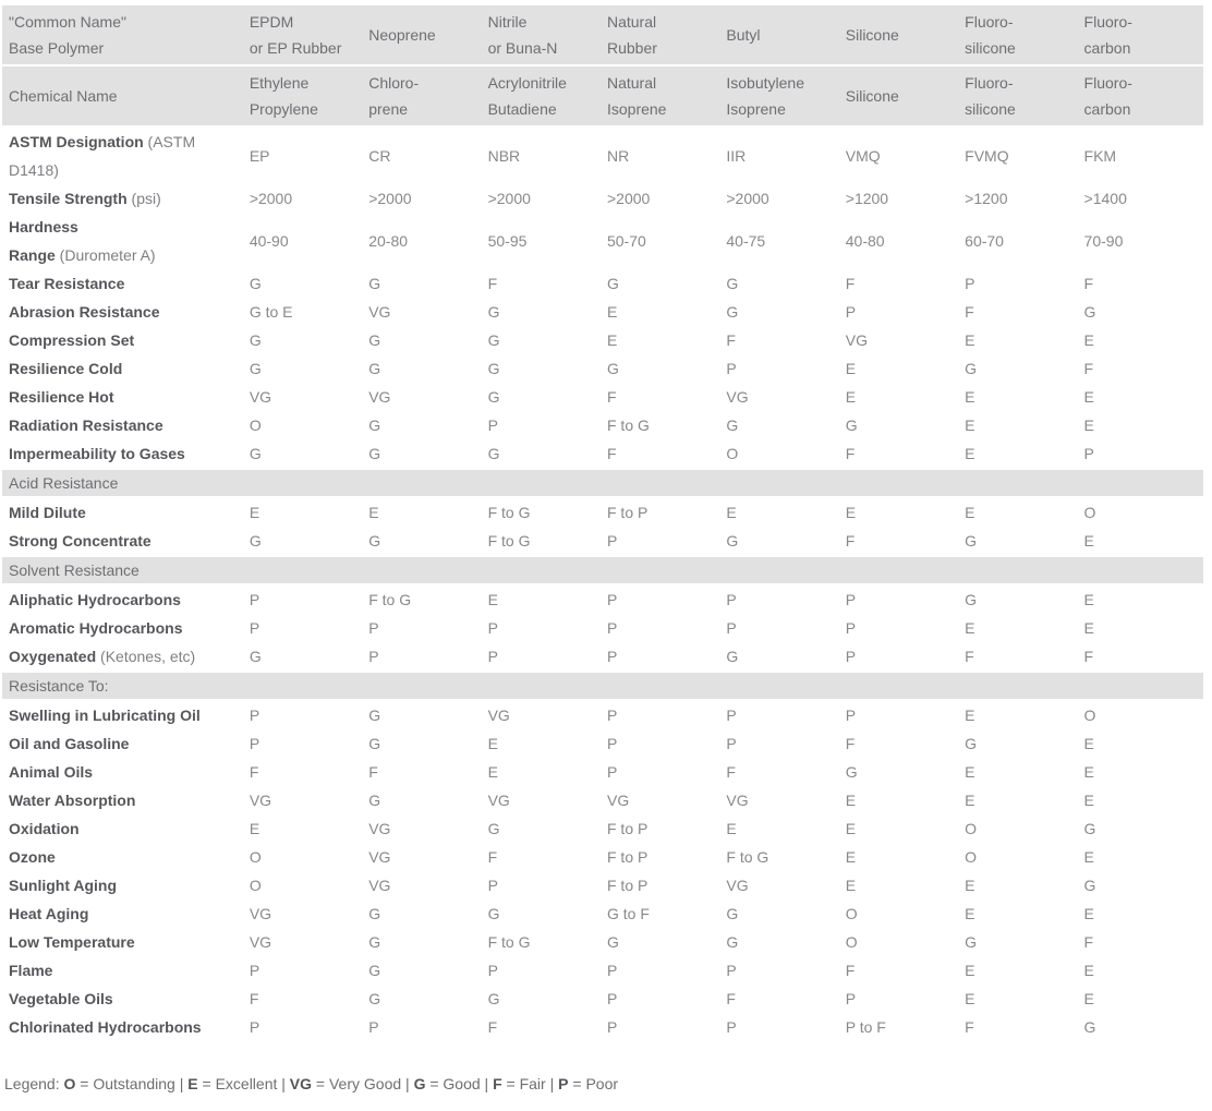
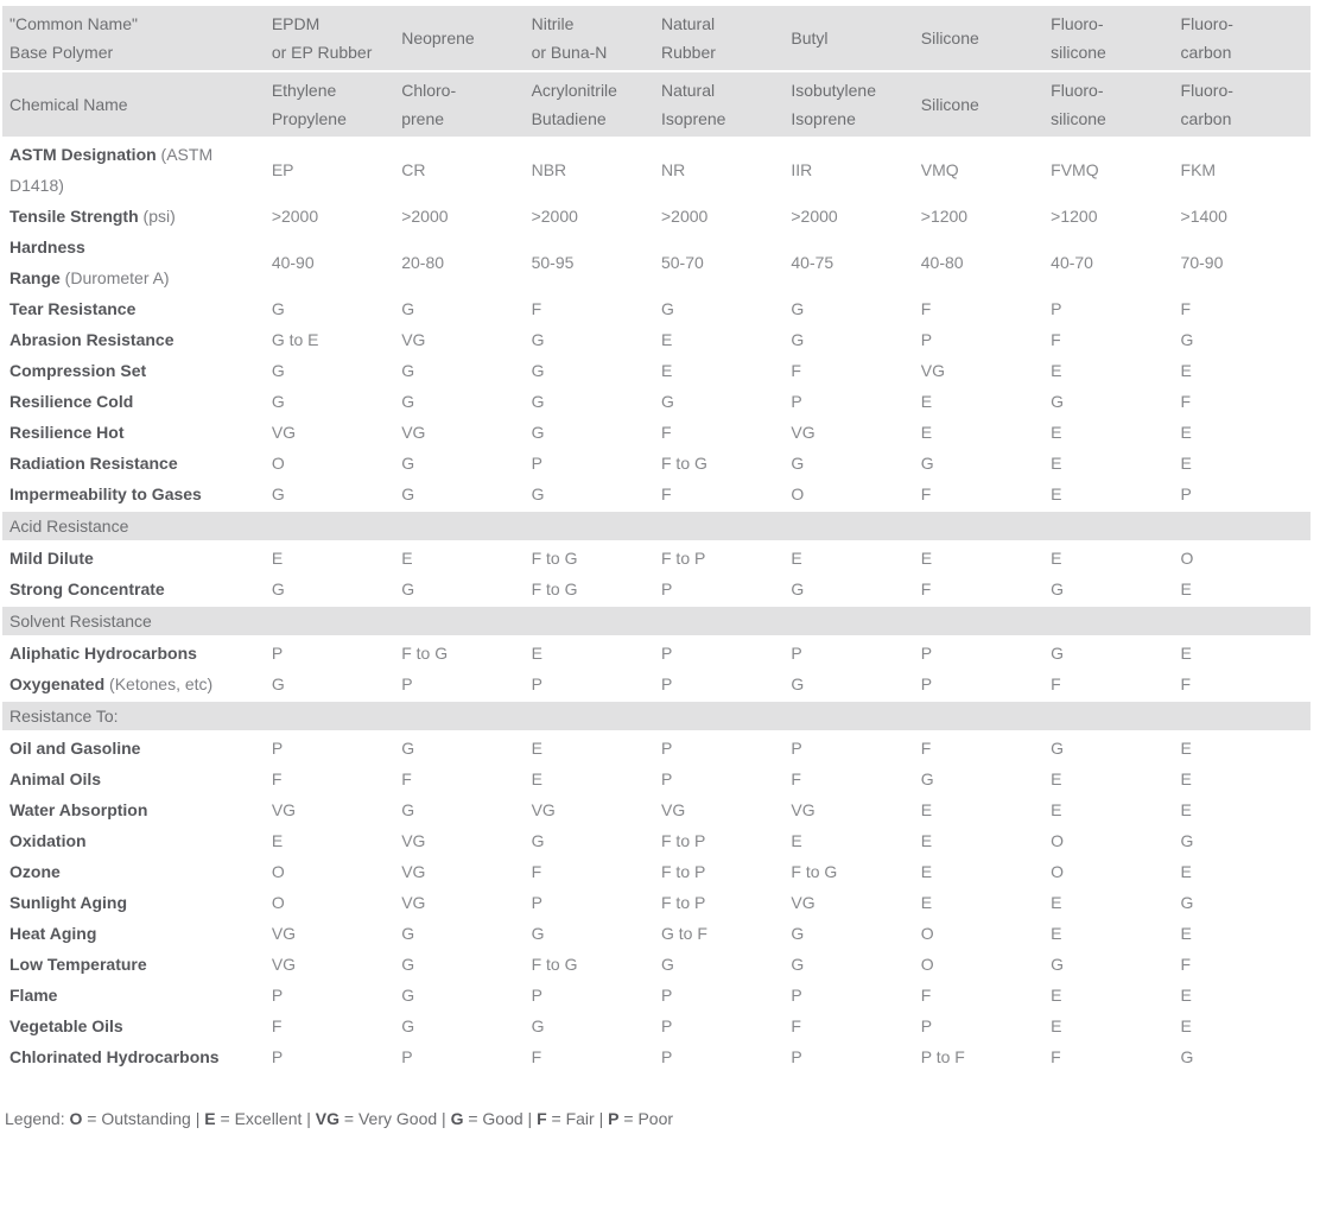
  "Common Name" Base Polymer	EPDM or EP Rubber	Neoprene	Nitrile or Buna-N	Natural Rubber	Butyl	Silicone	Fluoro- silicone	Fluoro- carbon
  Chemical Name	Ethylene Propylene	Chloro- prene	Acrylonitrile Butadiene	Natural Isoprene	Isobutylene Isoprene	Silicone	Fluoro- silicone	Fluoro- carbon
  ASTM Designation (ASTM D1418)	EP	CR	NBR	NR	IIR	VMQ	FVMQ	FKM
  Tensile Strength (psi)	>2000	>2000	>2000	>2000	>2000	>1200	>1200	>1400
- Hardness Range (Durometer A)	40-90	20-80	50-95	50-70	40-75	40-80	60-70	70-90
+ Hardness Range (Durometer A)	40-90	20-80	50-95	50-70	40-75	40-80	40-70	70-90
  Tear Resistance	G	G	F	G	G	F	P	F
  Abrasion Resistance	G to E	VG	G	E	G	P	F	G
  Compression Set	G	G	G	E	F	VG	E	E
  Resilience Cold	G	G	G	G	P	E	G	F
  Resilience Hot	VG	VG	G	F	VG	E	E	E
  Radiation Resistance	O	G	P	F to G	G	G	E	E
  Impermeability to Gases	G	G	G	F	O	F	E	P
  Acid Resistance
  Mild Dilute	E	E	F to G	F to P	E	E	E	O
  Strong Concentrate	G	G	F to G	P	G	F	G	E
  Solvent Resistance
  Aliphatic Hydrocarbons	P	F to G	E	P	P	P	G	E
- Aromatic Hydrocarbons	P	P	P	P	P	P	E	E
  Oxygenated (Ketones, etc)	G	P	P	P	G	P	F	F
  Resistance To:
- Swelling in Lubricating Oil	P	G	VG	P	P	P	E	O
  Oil and Gasoline	P	G	E	P	P	F	G	E
  Animal Oils	F	F	E	P	F	G	E	E
  Water Absorption	VG	G	VG	VG	VG	E	E	E
  Oxidation	E	VG	G	F to P	E	E	O	G
  Ozone	O	VG	F	F to P	F to G	E	O	E
  Sunlight Aging	O	VG	P	F to P	VG	E	E	G
  Heat Aging	VG	G	G	G to F	G	O	E	E
  Low Temperature	VG	G	F to G	G	G	O	G	F
  Flame	P	G	P	P	P	F	E	E
  Vegetable Oils	F	G	G	P	F	P	E	E
  Chlorinated Hydrocarbons	P	P	F	P	P	P to F	F	G
  Legend: O = Outstanding | E = Excellent | VG = Very Good | G = Good | F = Fair | P = Poor
